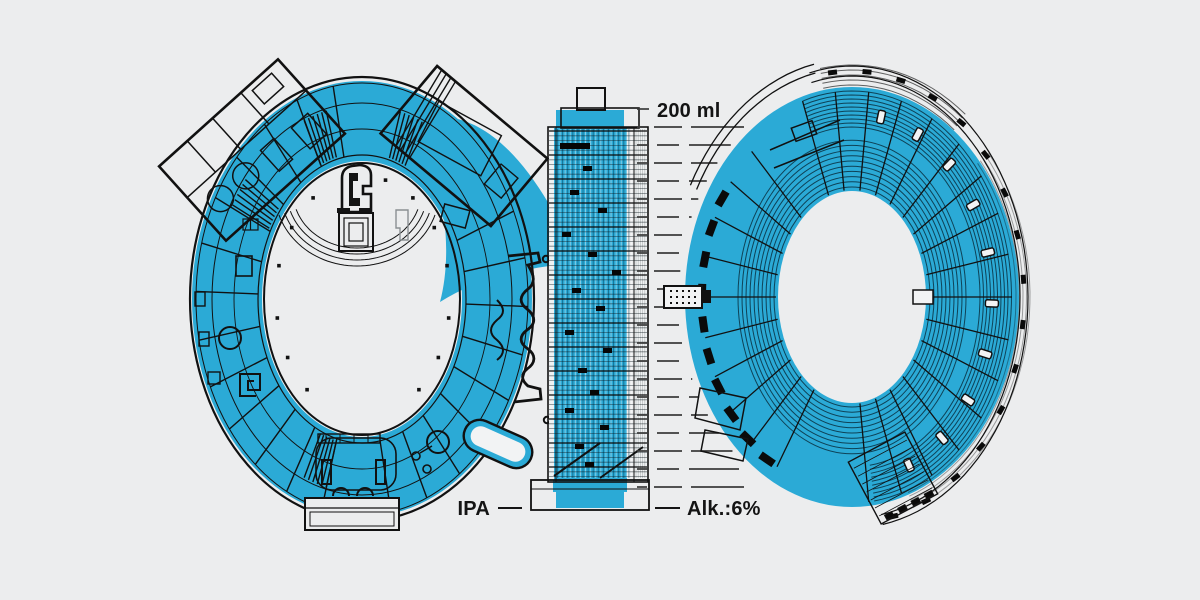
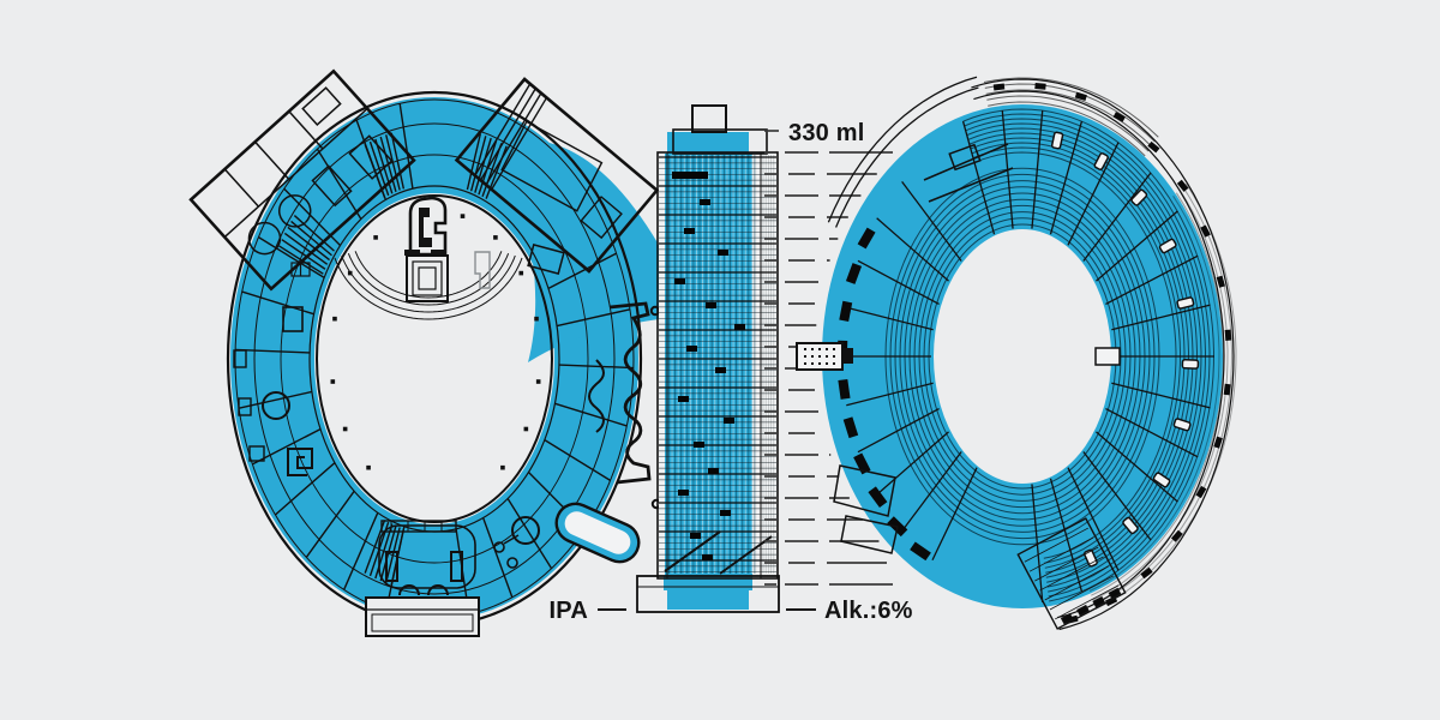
- 200 ml
+ 330 ml
  IPA
  Alk.:6%
